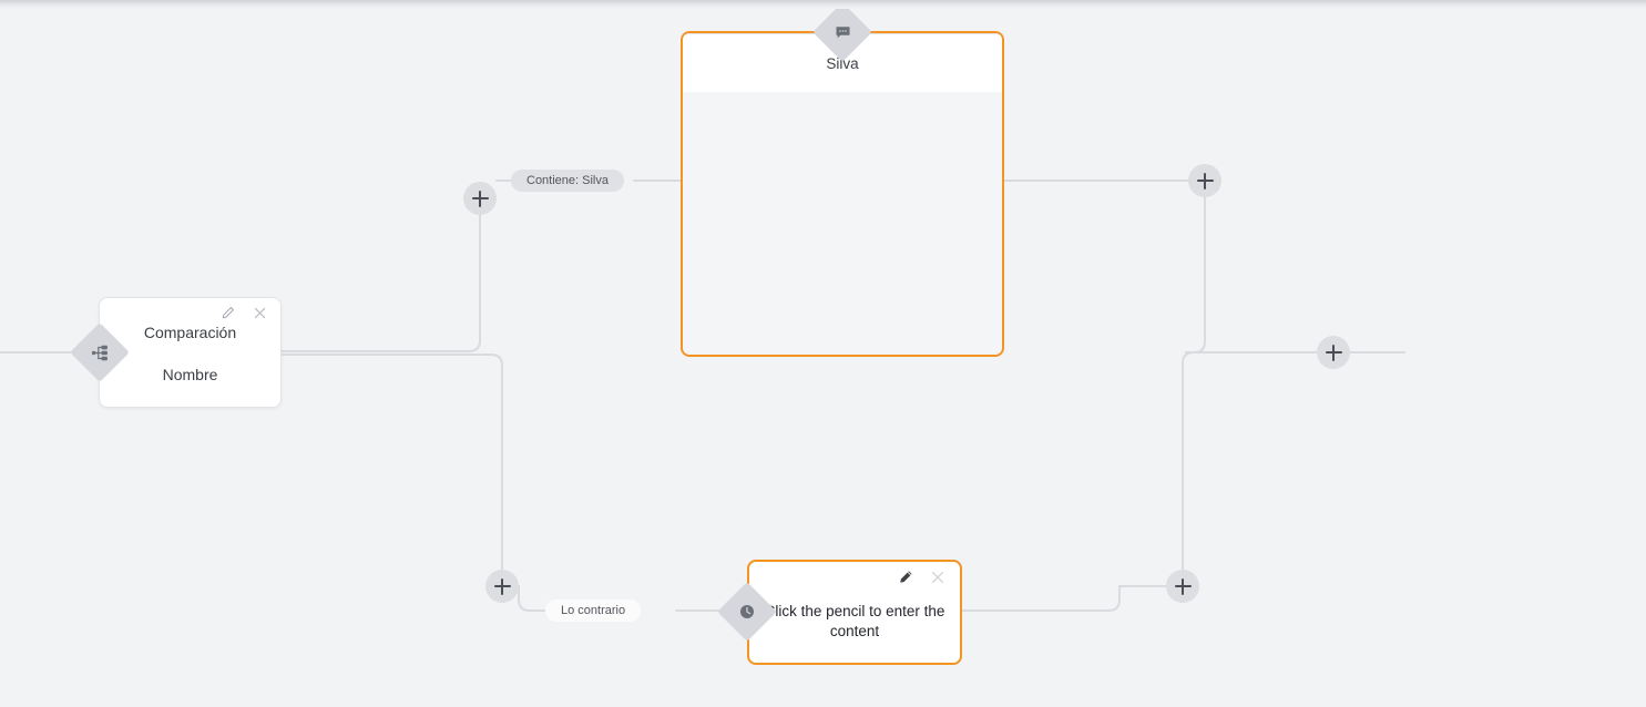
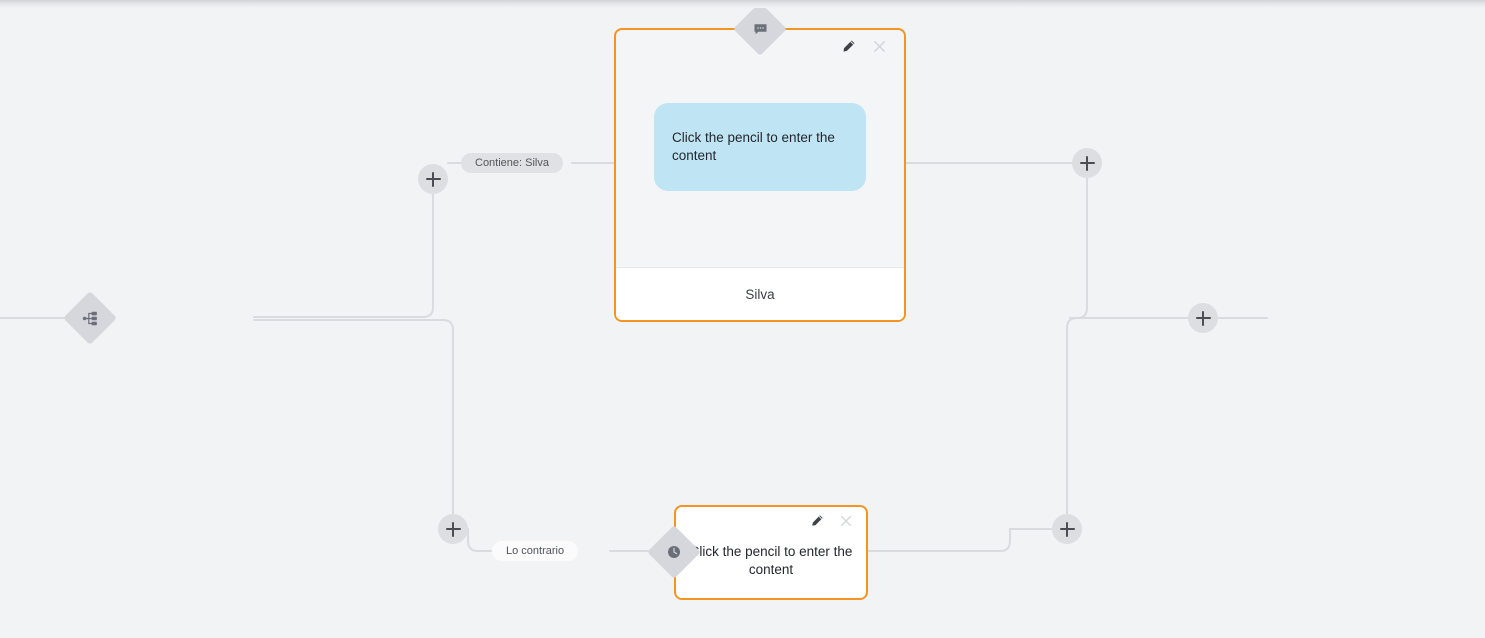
- Comparación
- Nombre
  Contiene: Silva
  Lo contrario
+ Click the pencil to enter the content
  Silva
  lick the pencil to enter the content
